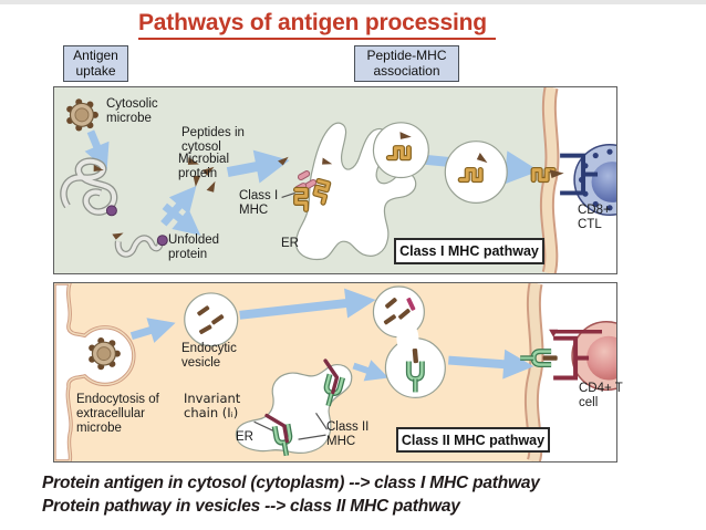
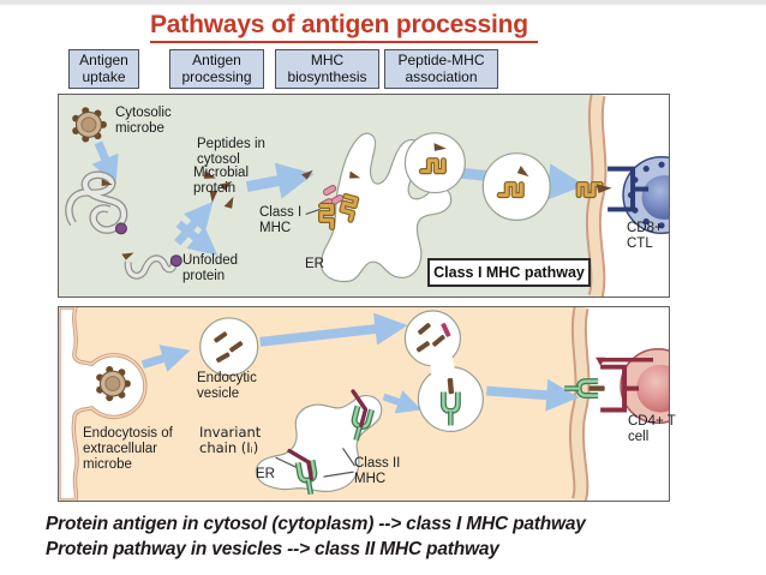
  Pathways of antigen processing
  Antigen uptake
+ Antigen processing
+ MHC biosynthesis
  Peptide-MHC association
  Cytosolic microbe
  Microbial protein
  Peptides in cytosol
  Unfolded protein
  Class I MHC
  ER
  CD8+ CTL
  Class I MHC pathway
  Endocytosis of extracellular microbe
  Endocytic vesicle
  Invariant chain (Iᵢ)
  ER
  Class II MHC
  CD4+ T cell
- Class II MHC pathway
  Protein antigen in cytosol (cytoplasm) --> class I MHC pathway
  Protein pathway in vesicles --> class II MHC pathway
